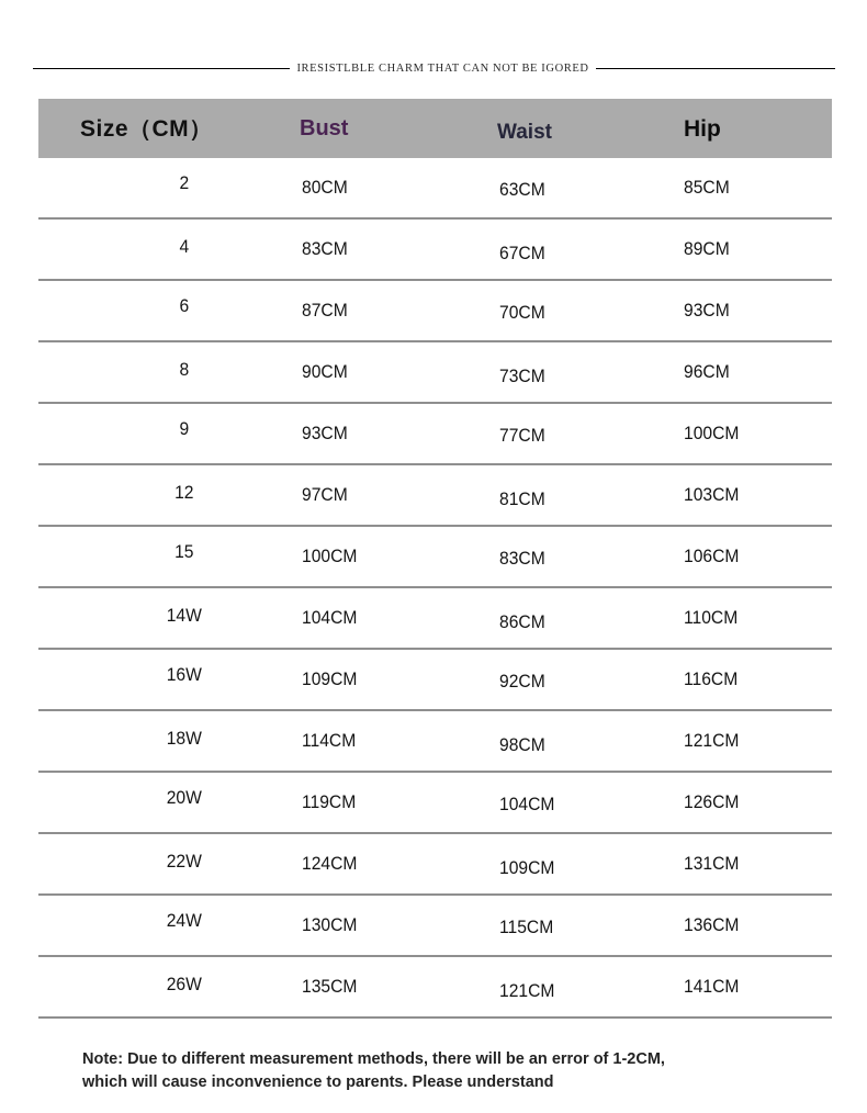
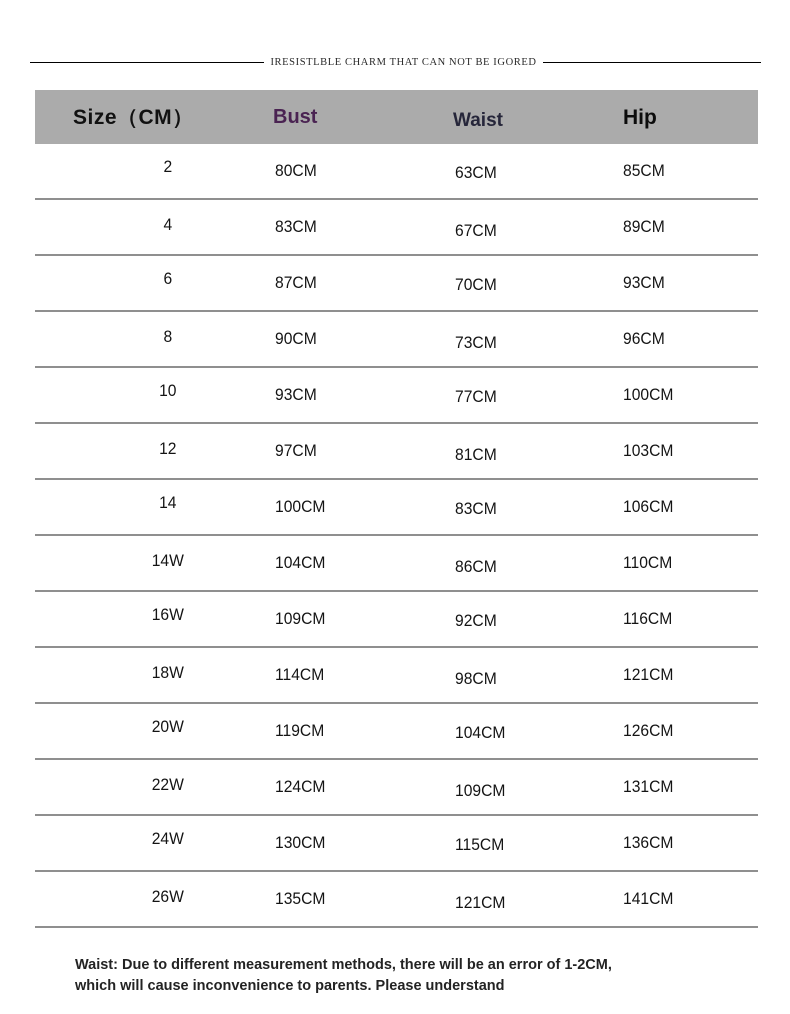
  IRESISTLBLE CHARM THAT CAN NOT BE IGORED
  Size（CM）
  Bust
  Waist
  Hip
  2
  80CM
  63CM
  85CM
  4
  83CM
  67CM
  89CM
  6
  87CM
  70CM
  93CM
  8
  90CM
  73CM
  96CM
- 9
+ 10
  93CM
  77CM
  100CM
  12
  97CM
  81CM
  103CM
- 15
+ 14
  100CM
  83CM
  106CM
  14W
  104CM
  86CM
  110CM
  16W
  109CM
  92CM
  116CM
  18W
  114CM
  98CM
  121CM
  20W
  119CM
  104CM
  126CM
  22W
  124CM
  109CM
  131CM
  24W
  130CM
  115CM
  136CM
  26W
  135CM
  121CM
  141CM
- Note: Due to different measurement methods, there will be an error of 1-2CM,
+ Waist: Due to different measurement methods, there will be an error of 1-2CM,
  which will cause inconvenience to parents. Please understand
